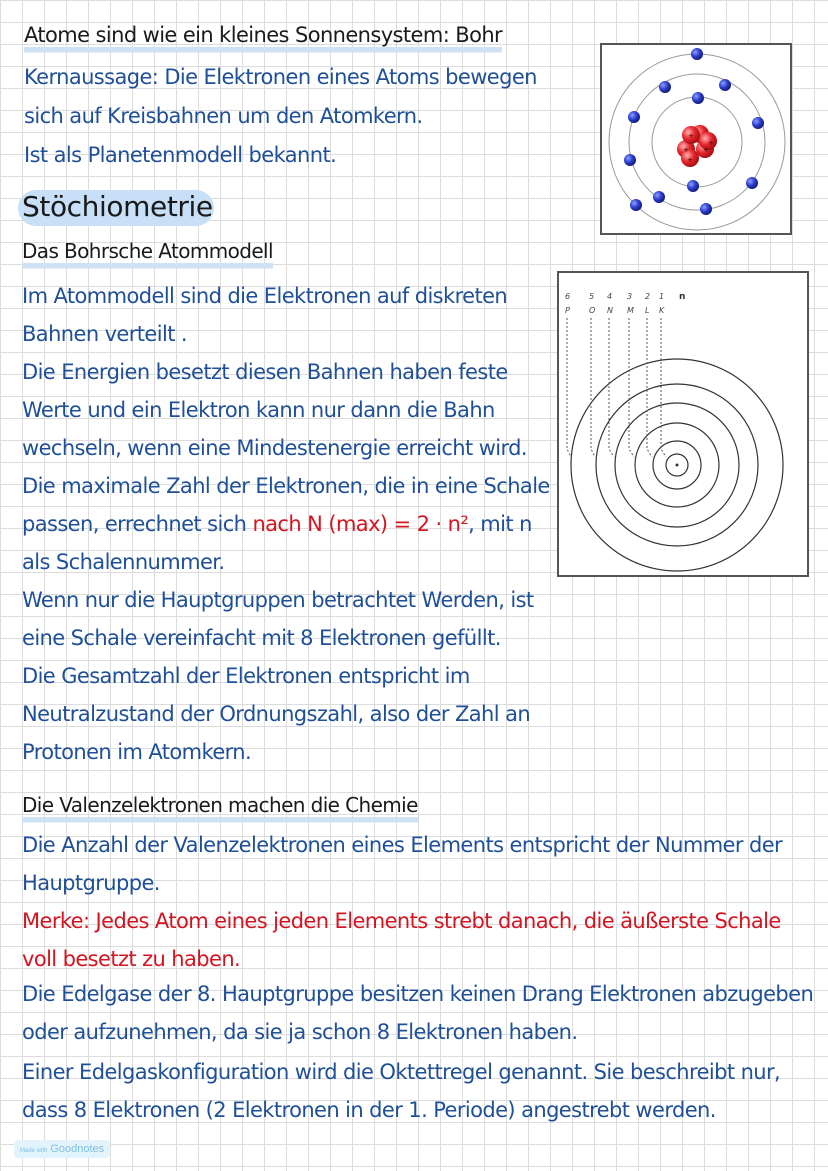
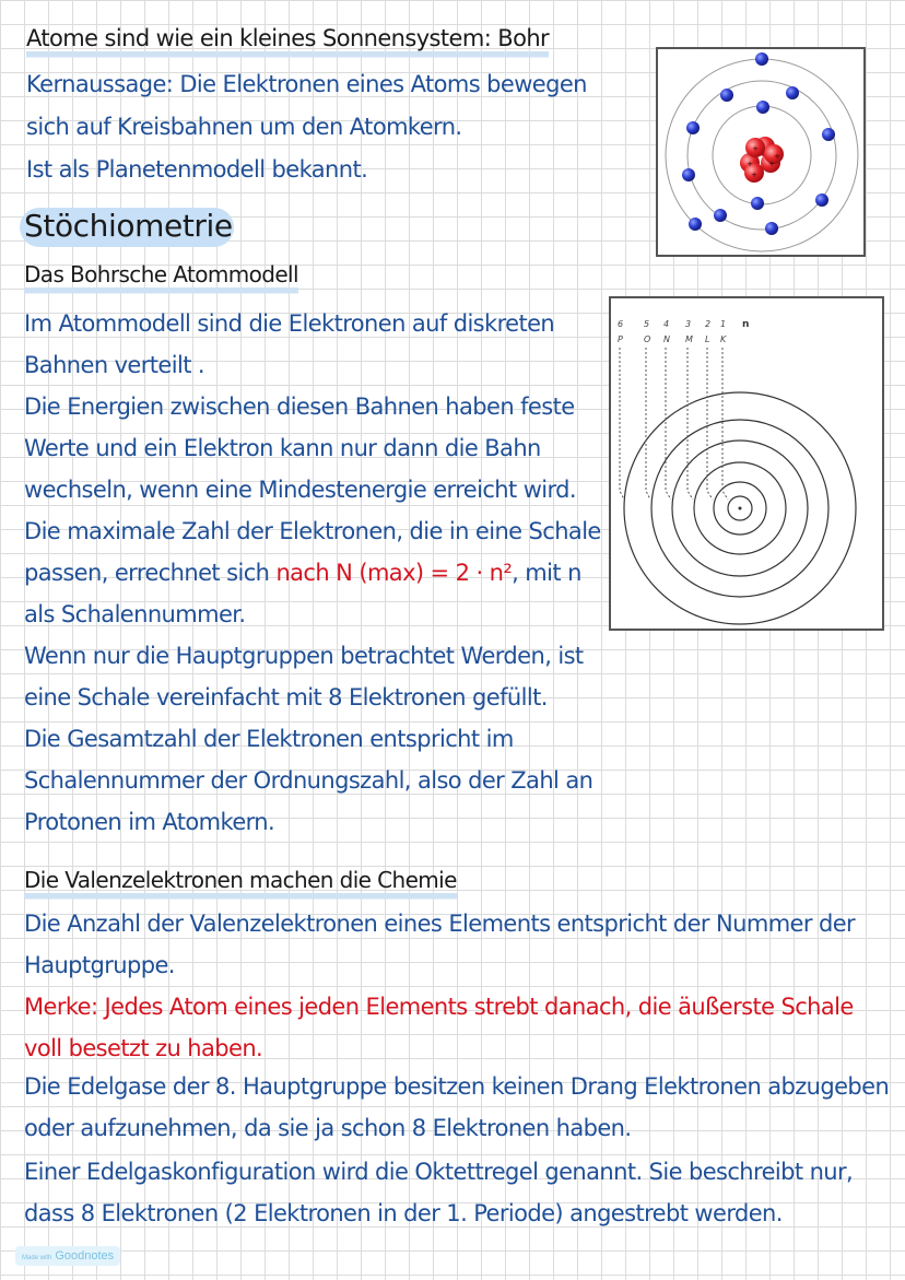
  Atome sind wie ein kleines Sonnensystem: Bohr
  Kernaussage: Die Elektronen eines Atoms bewegen
  sich auf Kreisbahnen um den Atomkern.
  Ist als Planetenmodell bekannt.
  Stöchiometrie
  Das Bohrsche Atommodell
  Im Atommodell sind die Elektronen auf diskreten
  Bahnen verteilt .
- Die Energien besetzt diesen Bahnen haben feste
+ Die Energien zwischen diesen Bahnen haben feste
  Werte und ein Elektron kann nur dann die Bahn
  wechseln, wenn eine Mindestenergie erreicht wird.
  Die maximale Zahl der Elektronen, die in eine Schale
  passen, errechnet sich nach N (max) = 2 · n², mit n
  als Schalennummer.
  Wenn nur die Hauptgruppen betrachtet Werden, ist
  eine Schale vereinfacht mit 8 Elektronen gefüllt.
  Die Gesamtzahl der Elektronen entspricht im
- Neutralzustand der Ordnungszahl, also der Zahl an
+ Schalennummer der Ordnungszahl, also der Zahl an
  Protonen im Atomkern.
  Die Valenzelektronen machen die Chemie
  Die Anzahl der Valenzelektronen eines Elements entspricht der Nummer der
  Hauptgruppe.
  Merke: Jedes Atom eines jeden Elements strebt danach, die äußerste Schale
  voll besetzt zu haben.
  Die Edelgase der 8. Hauptgruppe besitzen keinen Drang Elektronen abzugeben
  oder aufzunehmen, da sie ja schon 8 Elektronen haben.
  Einer Edelgaskonfiguration wird die Oktettregel genannt. Sie beschreibt nur,
  dass 8 Elektronen (2 Elektronen in der 1. Periode) angestrebt werden.
  +
  +
  +
  +
  +
  6
  5
  4
  3
  2
  1
  P
  O
  N
  M
  L
  K
  n
